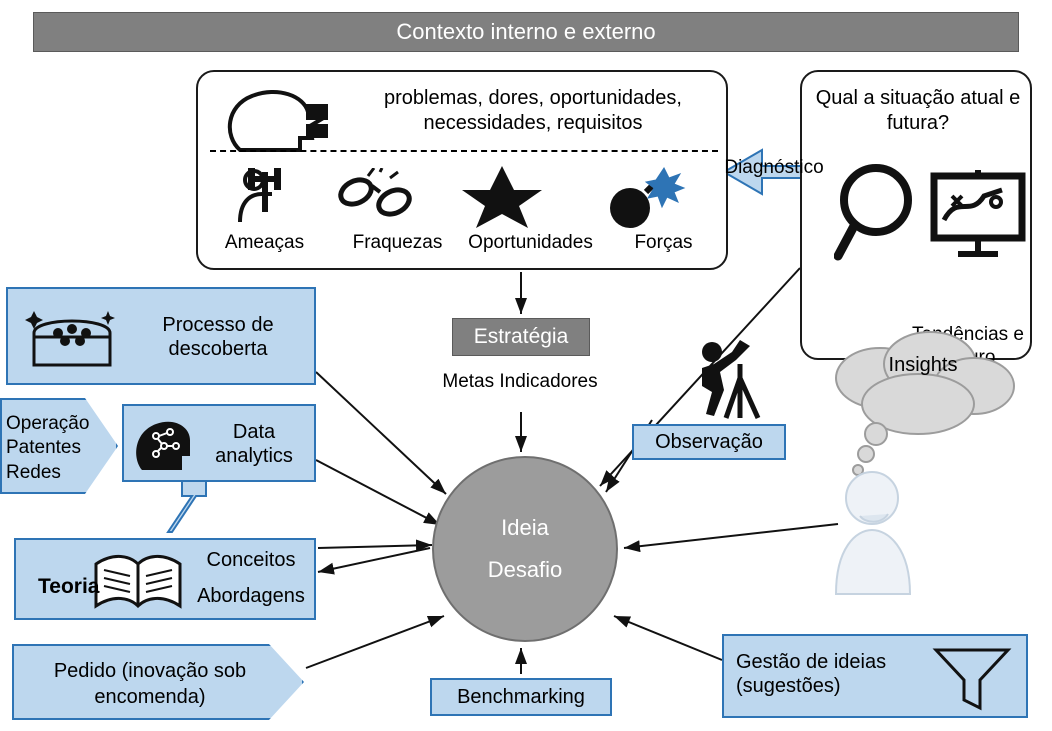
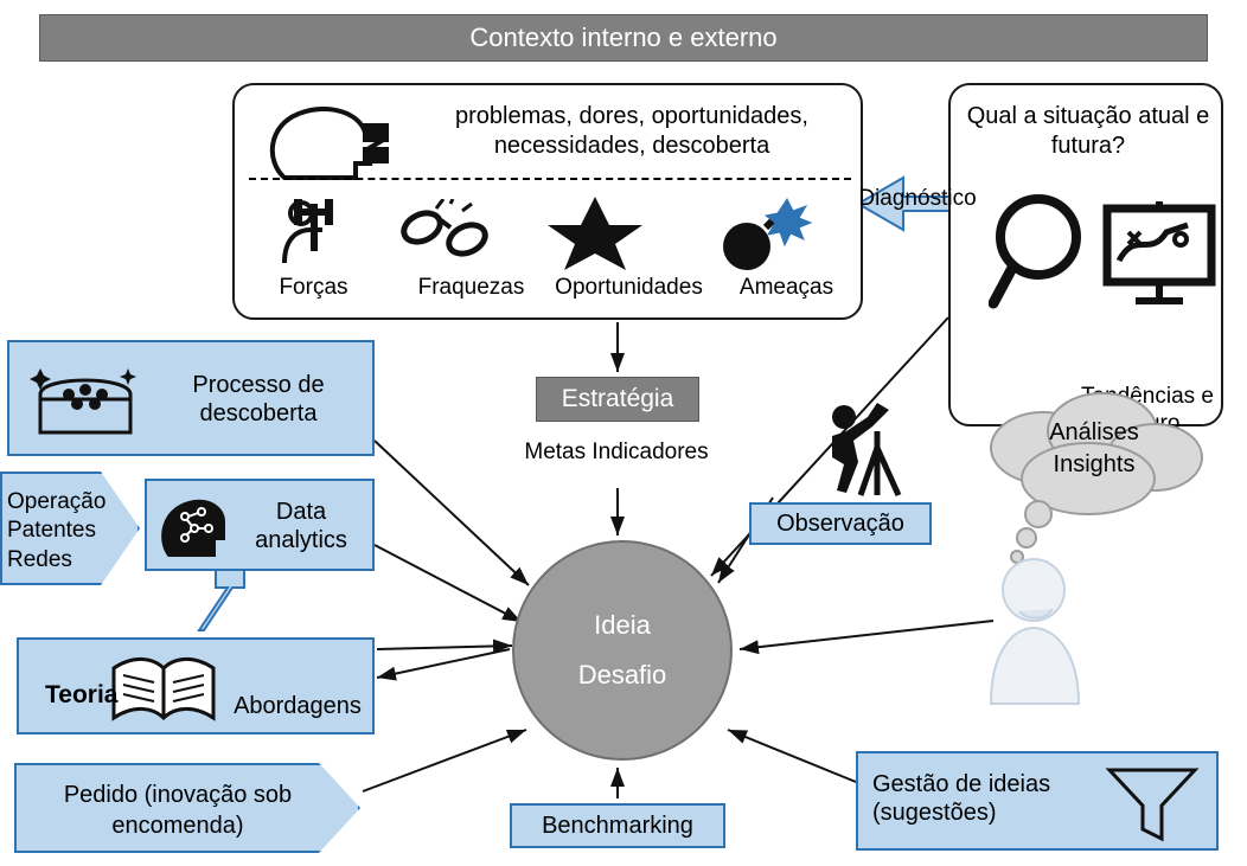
  Contexto interno e externo
- problemas, dores, oportunidades, necessidades, requisitos
+ problemas, dores, oportunidades, necessidades, descoberta
- Ameaças
+ Forças
  Fraquezas
  Oportunidades
- Forças
+ Ameaças
  Qual a situação atual e futura?
  Diagnóstico
  Processo de descoberta
  Operação Patentes Redes
  Data analytics
  Teoria
- Conceitos
  Abordagens
  Pedido (inovação sob encomenda)
  Estratégia
  Metas Indicadores
  Ideia
  Desafio
  Observação
+ Análises
  Insights
  Benchmarking
  Gestão de ideias (sugestões)
